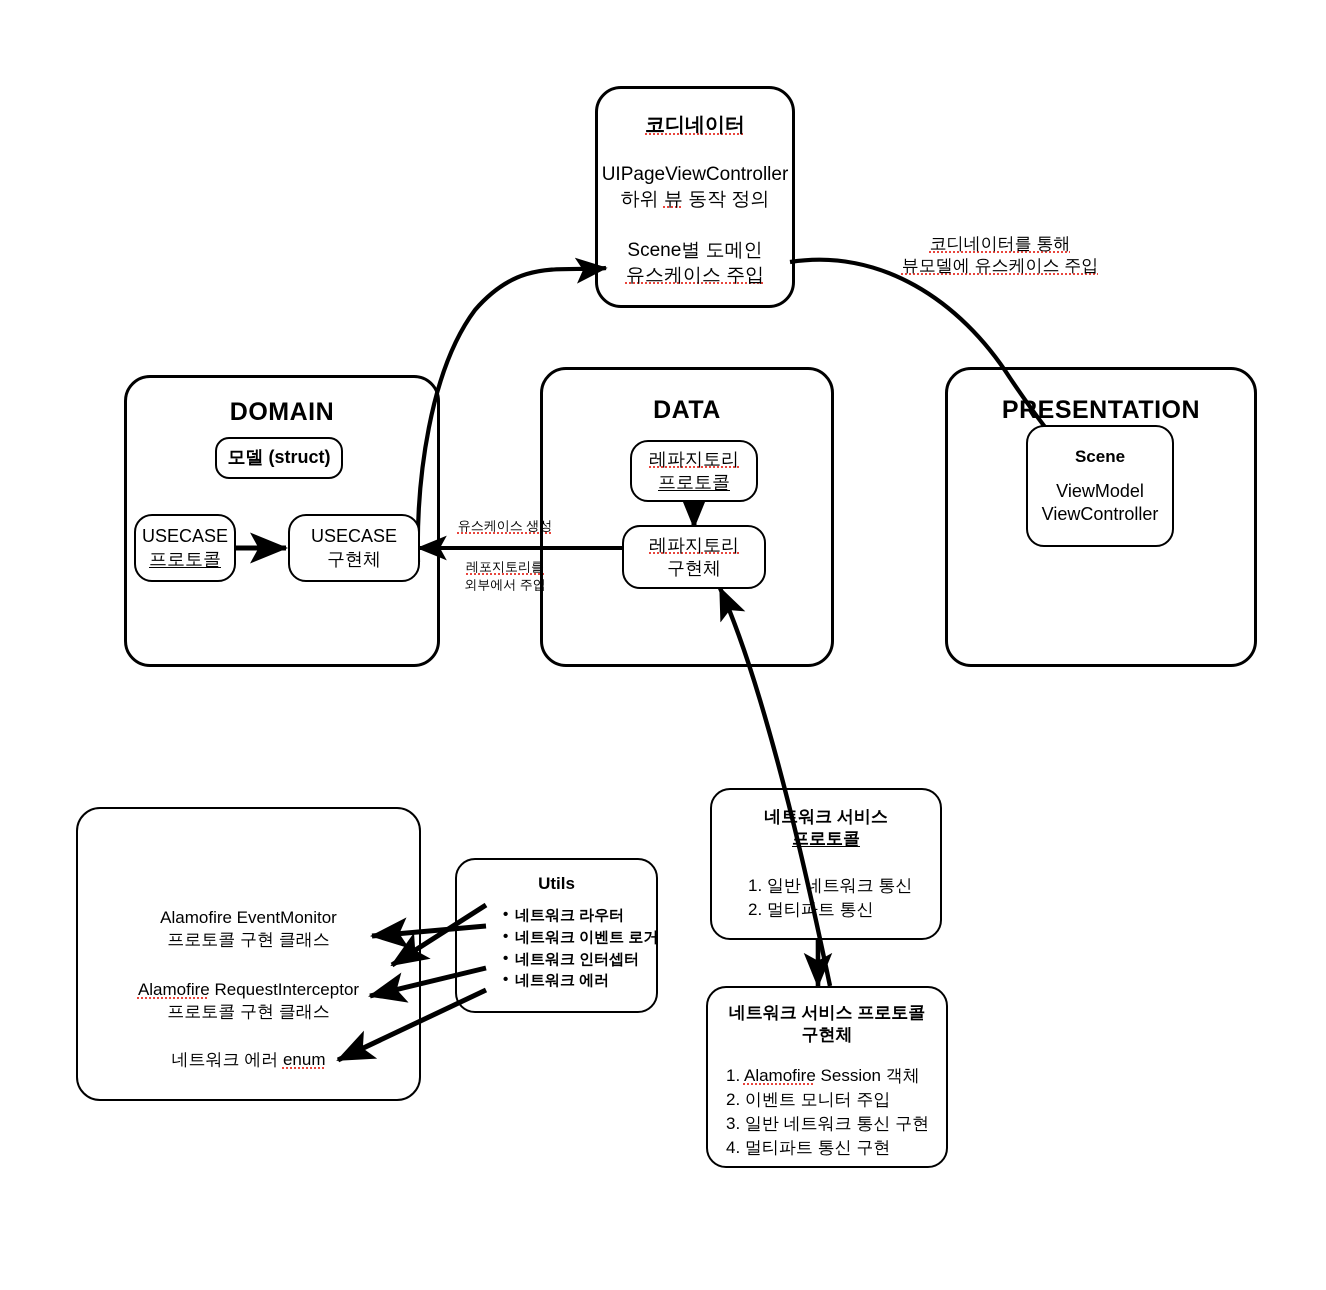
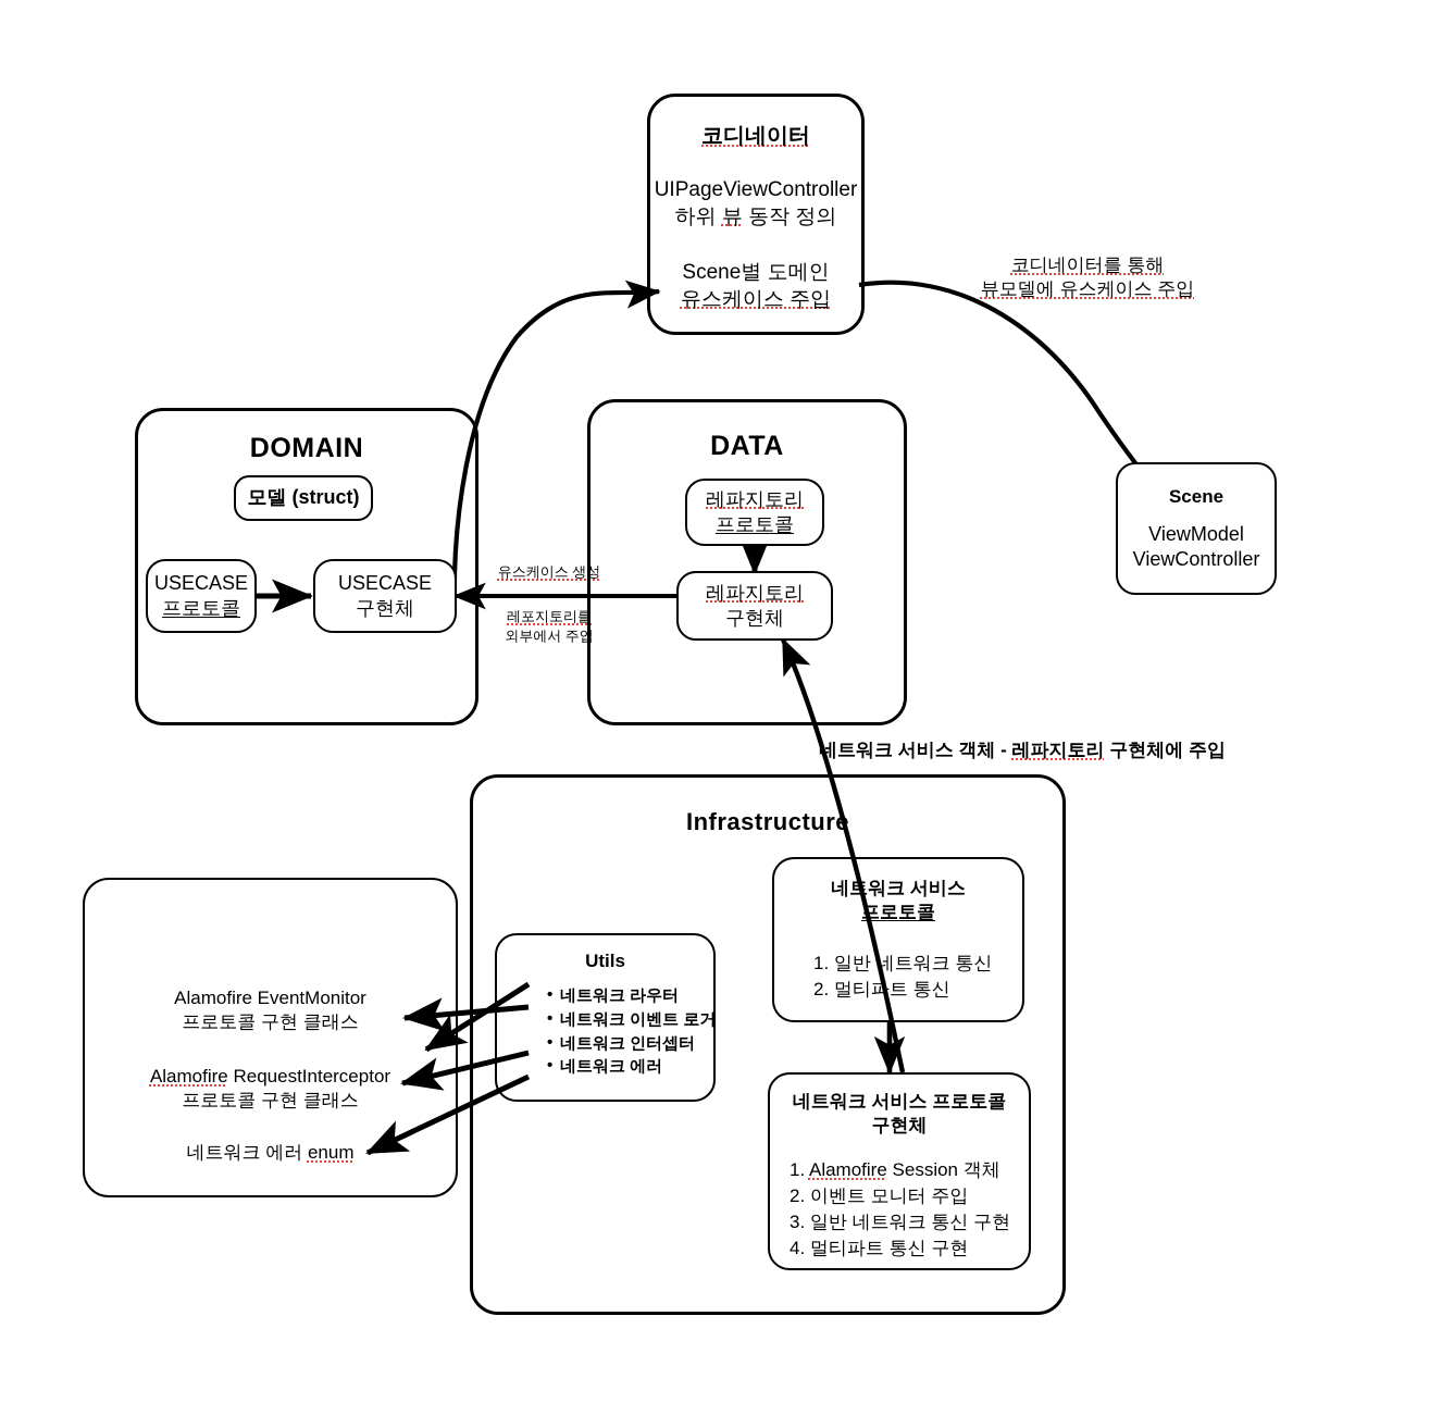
  코디네이터
  UIPageViewController
  하위 뷰 동작 정의
  Scene별 도메인
  유스케이스 주입
  코디네이터를 통해
  뷰모델에 유스케이스 주입
  DOMAIN
  모델 (struct)
  USECASE
  프로토콜
  USECASE
  구현체
  유스케이스 생성
  레포지토리를
  외부에서 주입
  DATA
  레파지토리
  프로토콜
  레파지토리
  구현체
- PRESENTATION
  Scene
  ViewModel
  ViewController
+ 네트워크 서비스 객체 - 레파지토리 구현체에 주입
+ Infrastructure
  Alamofire EventMonitor
  프로토콜 구현 클래스
  Alamofire RequestInterceptor
  프로토콜 구현 클래스
  네트워크 에러 enum
  Utils
  네트워크 라우터
  네트워크 이벤트 로거
  네트워크 인터셉터
  네트워크 에러
  네트워크 서비스
  프로토콜
  1. 일반 네트워크 통신
  2. 멀티파트 통신
  네트워크 서비스 프로토콜
  구현체
  1. Alamofire Session 객체
  2. 이벤트 모니터 주입
  3. 일반 네트워크 통신 구현
  4. 멀티파트 통신 구현
